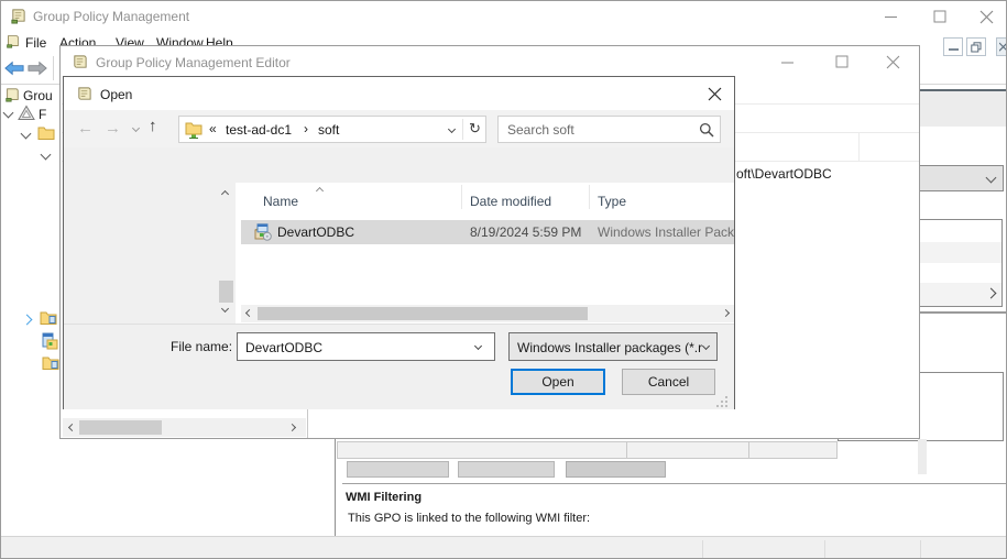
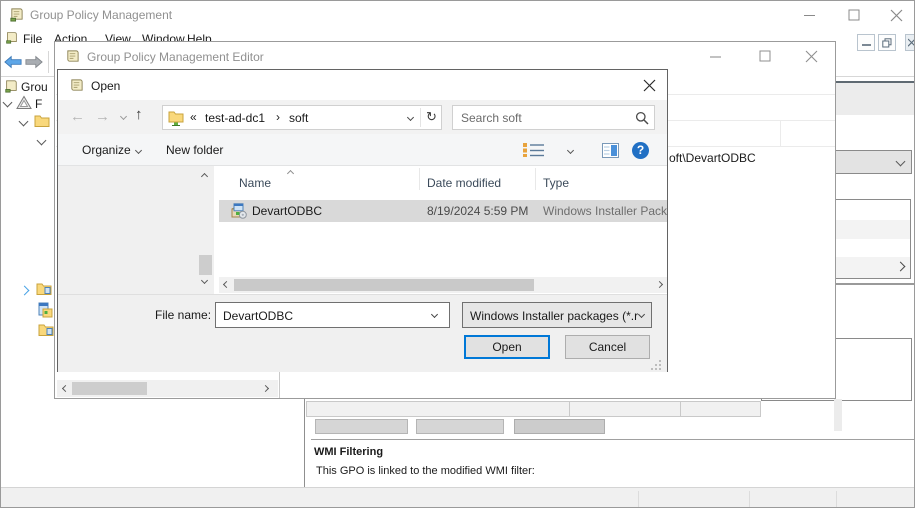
  Group Policy Management
  File
  Action
  View
  Window
  Help
  Grou
  F
  WMI Filtering
- This GPO is linked to the following WMI filter:
+ This GPO is linked to the modified WMI filter:
  Group Policy Management Editor
  oft\DevartODBC
  Open
  ←
  →
  ↑
  «
  test-ad-dc1
  ›
  soft
  ↻
  Search soft
+ Organize
+ New folder
+ ?
  Name
  Date modified
  Type
  DevartODBC
  8/19/2024 5:59 PM
  Windows Installer Pack
  File name:
  DevartODBC
  Windows Installer packages (*.r
  Open
  Cancel
